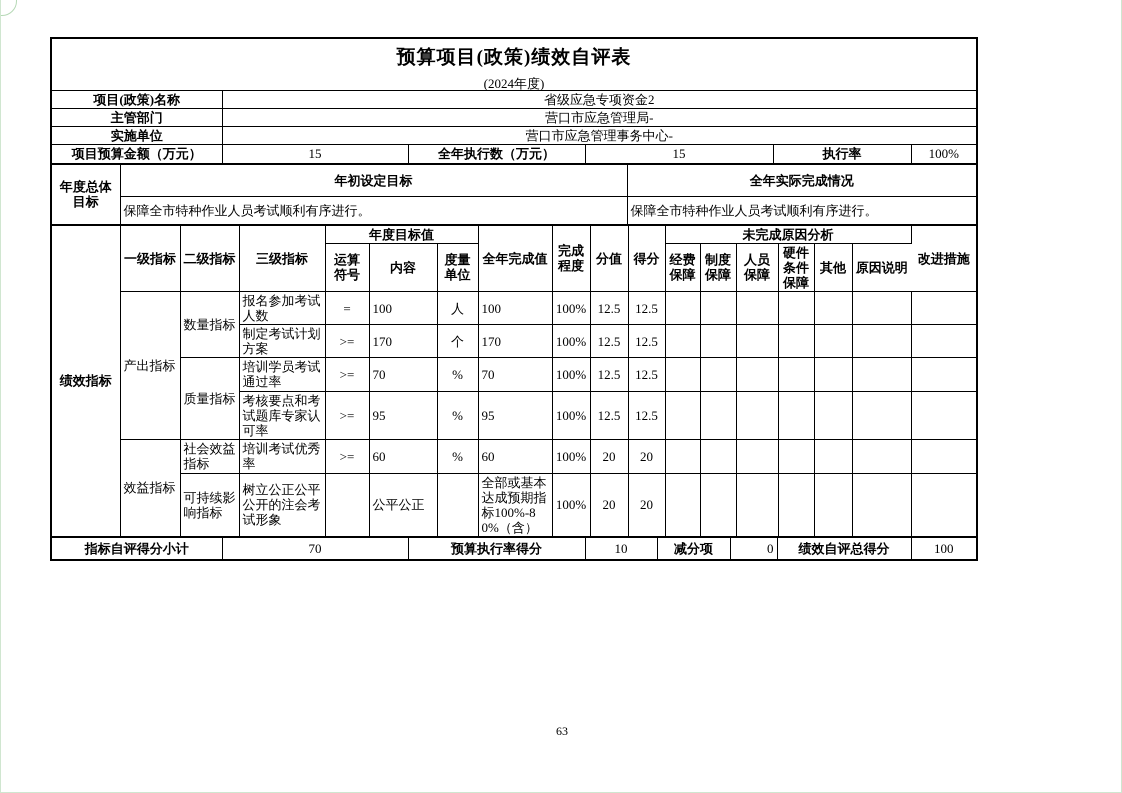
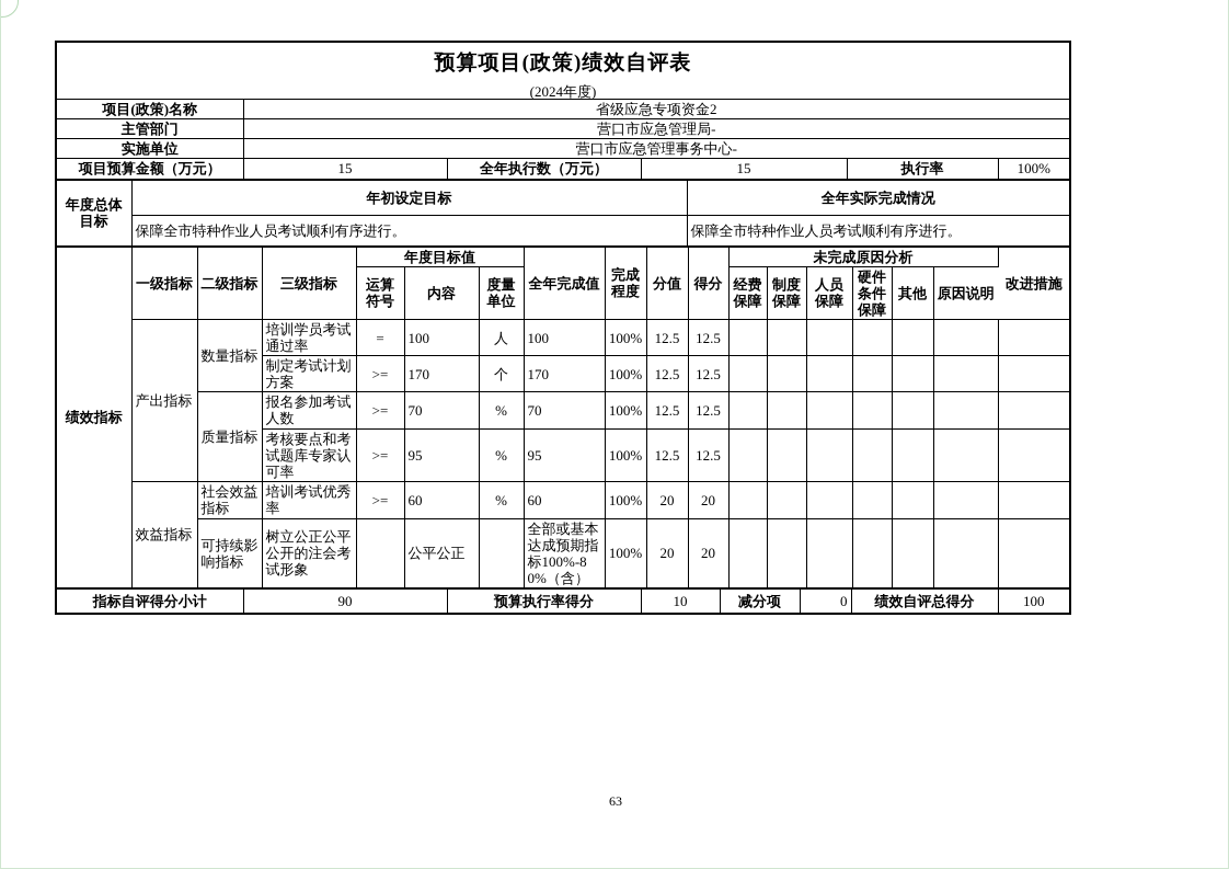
  预算项目(政策)绩效自评表
  (2024年度)
  项目(政策)名称	省级应急专项资金2
  主管部门	营口市应急管理局-
  实施单位	营口市应急管理事务中心-
  项目预算金额（万元）	15	全年执行数（万元）	15	执行率	100%
  年度总体目标	年初设定目标	全年实际完成情况
  保障全市特种作业人员考试顺利有序进行。	保障全市特种作业人员考试顺利有序进行。
  绩效指标	一级指标	二级指标	三级指标	年度目标值	全年完成值	完成程度	分值	得分	未完成原因分析	改进措施
  运算符号	内容	度量单位	经费保障	制度保障	人员保障	硬件条件保障	其他	原因说明
- 产出指标	数量指标	报名参加考试人数	=	100	人	100	100%	12.5	12.5
+ 产出指标	数量指标	培训学员考试通过率	=	100	人	100	100%	12.5	12.5
  制定考试计划方案	>=	170	个	170	100%	12.5	12.5
- 质量指标	培训学员考试通过率	>=	70	%	70	100%	12.5	12.5
+ 质量指标	报名参加考试人数	>=	70	%	70	100%	12.5	12.5
  考核要点和考试题库专家认可率	>=	95	%	95	100%	12.5	12.5
  效益指标	社会效益指标	培训考试优秀率	>=	60	%	60	100%	20	20
  可持续影响指标	树立公正公平公开的注会考试形象		公平公正		全部或基本达成预期指标100%-80%（含）	100%	20	20
- 指标自评得分小计	70	预算执行率得分	10	减分项	0	绩效自评总得分	100
+ 指标自评得分小计	90	预算执行率得分	10	减分项	0	绩效自评总得分	100
  63
